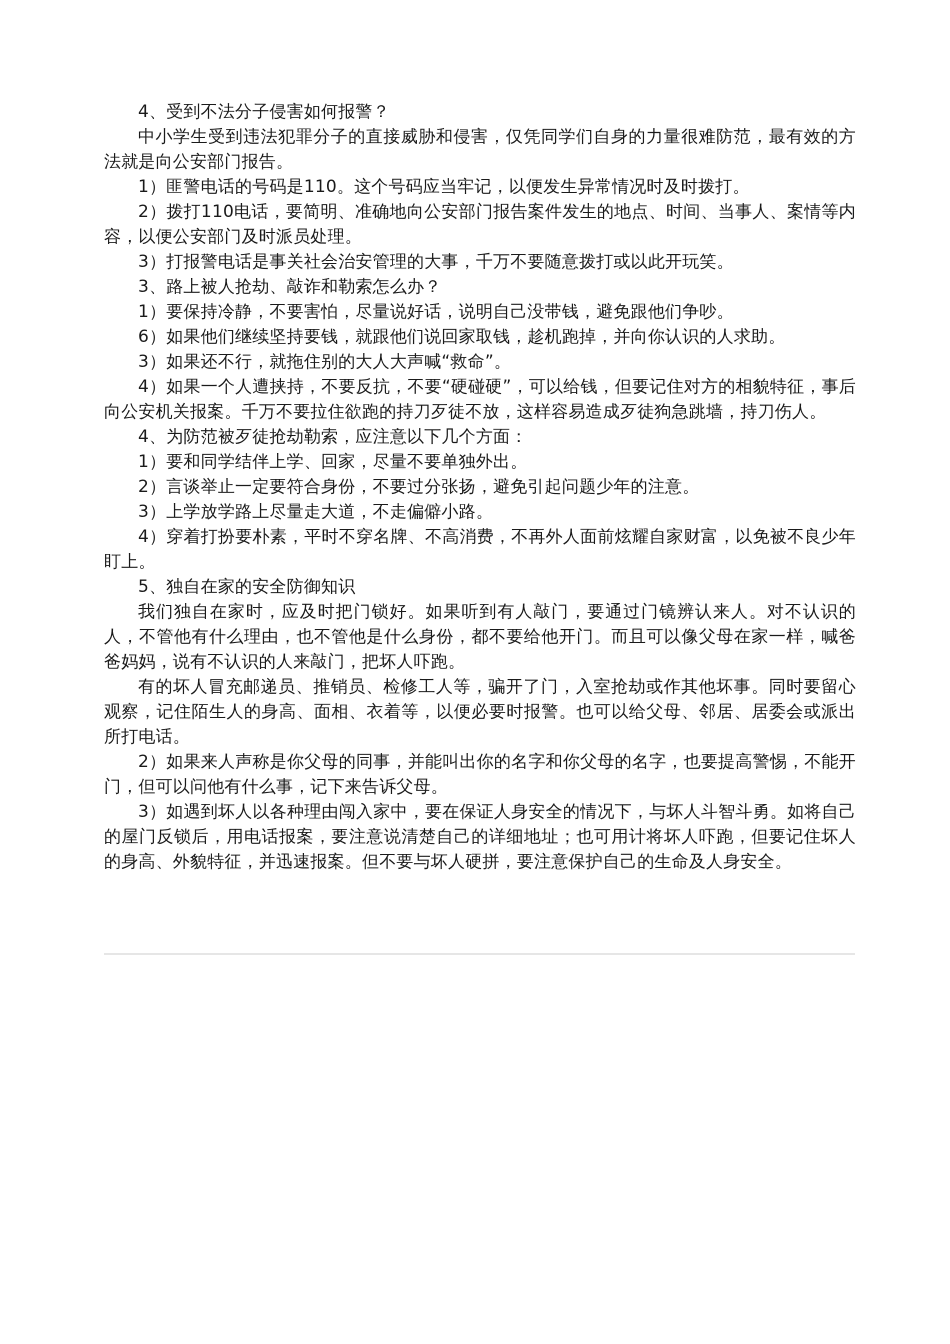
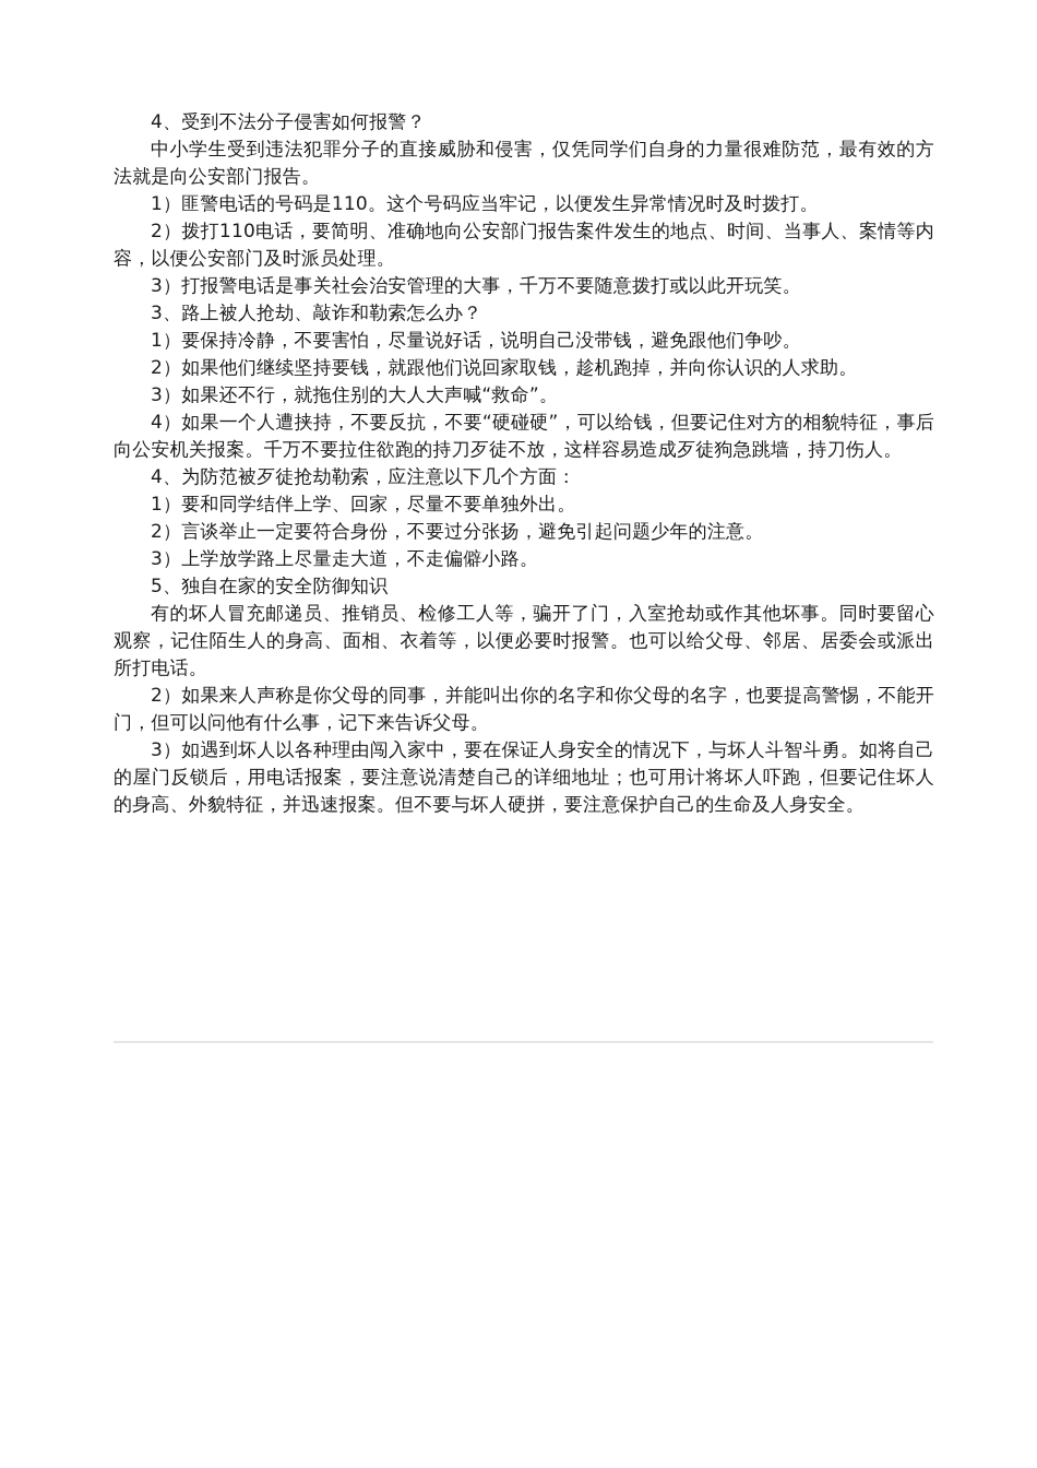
  4、受到不法分子侵害如何报警？
  中小学生受到违法犯罪分子的直接威胁和侵害，仅凭同学们自身的力量很难防范，最有效的方法就是向公安部门报告。
  1）匪警电话的号码是110。这个号码应当牢记，以便发生异常情况时及时拨打。
  2）拨打110电话，要简明、准确地向公安部门报告案件发生的地点、时间、当事人、案情等内容，以便公安部门及时派员处理。
  3）打报警电话是事关社会治安管理的大事，千万不要随意拨打或以此开玩笑。
  3、路上被人抢劫、敲诈和勒索怎么办？
  1）要保持冷静，不要害怕，尽量说好话，说明自己没带钱，避免跟他们争吵。
- 6）如果他们继续坚持要钱，就跟他们说回家取钱，趁机跑掉，并向你认识的人求助。
+ 2）如果他们继续坚持要钱，就跟他们说回家取钱，趁机跑掉，并向你认识的人求助。
  3）如果还不行，就拖住别的大人大声喊“救命”。
  4）如果一个人遭挟持，不要反抗，不要“硬碰硬”，可以给钱，但要记住对方的相貌特征，事后向公安机关报案。千万不要拉住欲跑的持刀歹徒不放，这样容易造成歹徒狗急跳墙，持刀伤人。
  4、为防范被歹徒抢劫勒索，应注意以下几个方面：
  1）要和同学结伴上学、回家，尽量不要单独外出。
  2）言谈举止一定要符合身份，不要过分张扬，避免引起问题少年的注意。
  3）上学放学路上尽量走大道，不走偏僻小路。
- 4）穿着打扮要朴素，平时不穿名牌、不高消费，不再外人面前炫耀自家财富，以免被不良少年盯上。
  5、独自在家的安全防御知识
- 我们独自在家时，应及时把门锁好。如果听到有人敲门，要通过门镜辨认来人。对不认识的人，不管他有什么理由，也不管他是什么身份，都不要给他开门。而且可以像父母在家一样，喊爸爸妈妈，说有不认识的人来敲门，把坏人吓跑。
  有的坏人冒充邮递员、推销员、检修工人等，骗开了门，入室抢劫或作其他坏事。同时要留心观察，记住陌生人的身高、面相、衣着等，以便必要时报警。也可以给父母、邻居、居委会或派出所打电话。
  2）如果来人声称是你父母的同事，并能叫出你的名字和你父母的名字，也要提高警惕，不能开门，但可以问他有什么事，记下来告诉父母。
  3）如遇到坏人以各种理由闯入家中，要在保证人身安全的情况下，与坏人斗智斗勇。如将自己的屋门反锁后，用电话报案，要注意说清楚自己的详细地址；也可用计将坏人吓跑，但要记住坏人的身高、外貌特征，并迅速报案。但不要与坏人硬拼，要注意保护自己的生命及人身安全。
